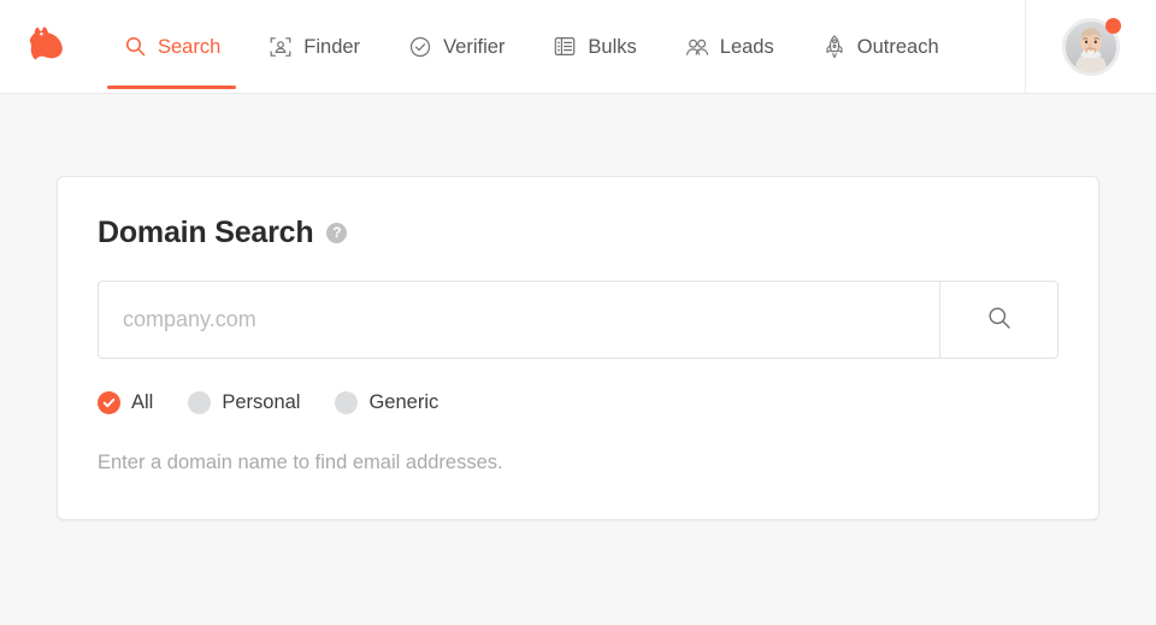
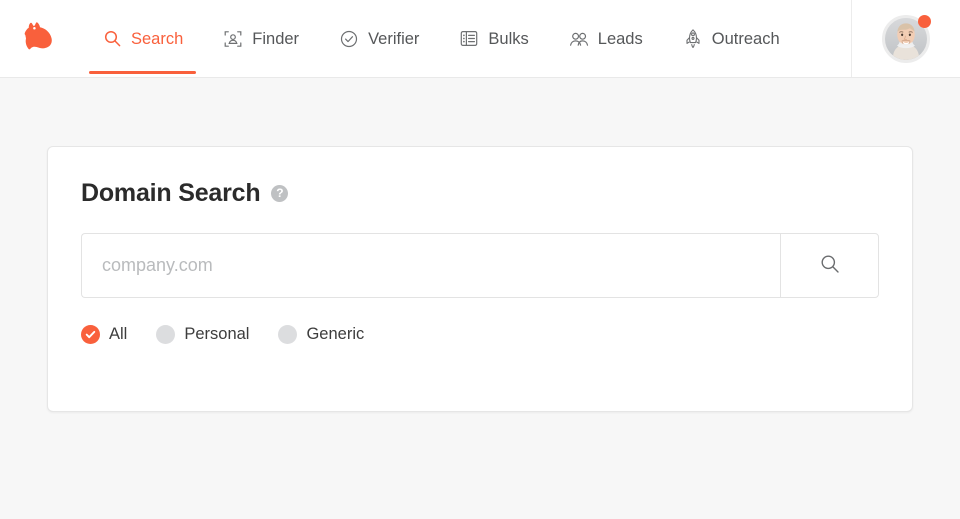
  Search
  Finder
  Verifier
  Bulks
  Leads
  Outreach
  Domain Search
  ?
  company.com
  All
  Personal
  Generic
- Enter a domain name to find email addresses.
